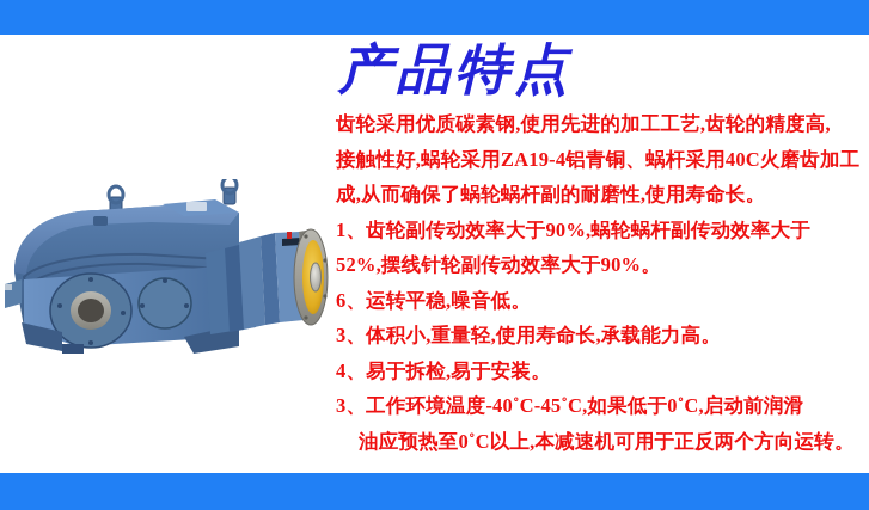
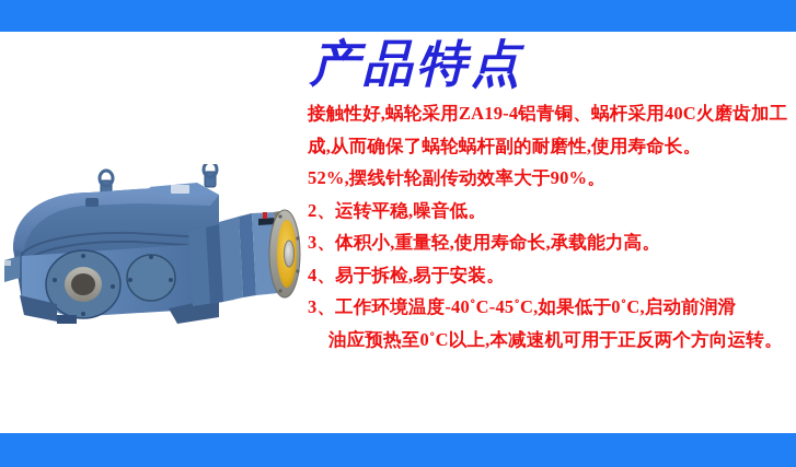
  产品特点
- 齿轮采用优质碳素钢,使用先进的加工工艺,齿轮的精度高,
  接触性好,蜗轮采用ZA19-4铝青铜、蜗杆采用40C火磨齿加工
  成,从而确保了蜗轮蜗杆副的耐磨性,使用寿命长。
- 1、齿轮副传动效率大于90%,蜗轮蜗杆副传动效率大于
  52%,摆线针轮副传动效率大于90%。
- 6、运转平稳,噪音低。
+ 2、运转平稳,噪音低。
  3、体积小,重量轻,使用寿命长,承载能力高。
  4、易于拆检,易于安装。
  3、工作环境温度-40˚C-45˚C,如果低于0˚C,启动前润滑
  油应预热至0˚C以上,本减速机可用于正反两个方向运转。
